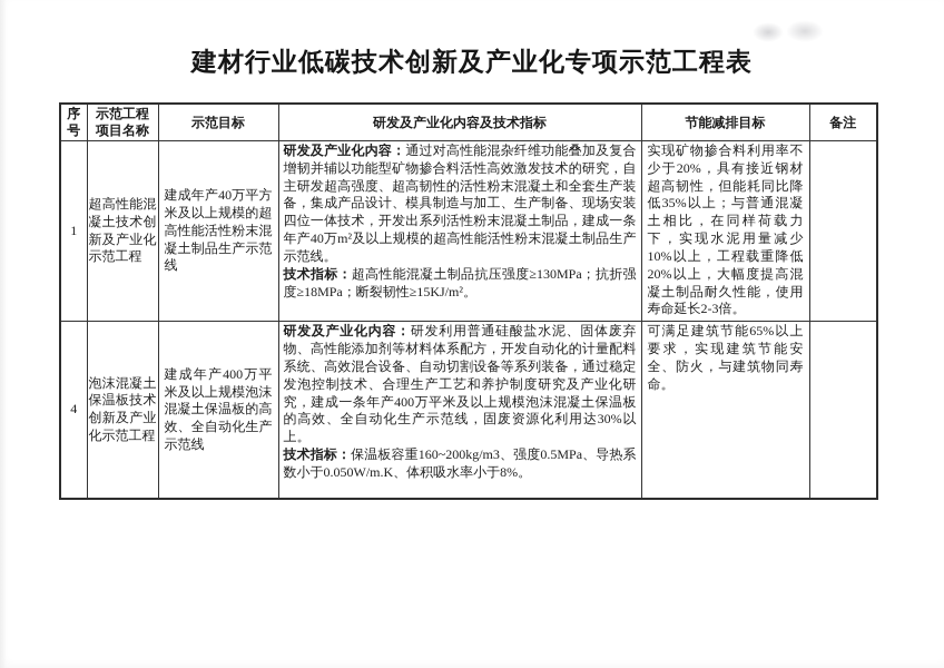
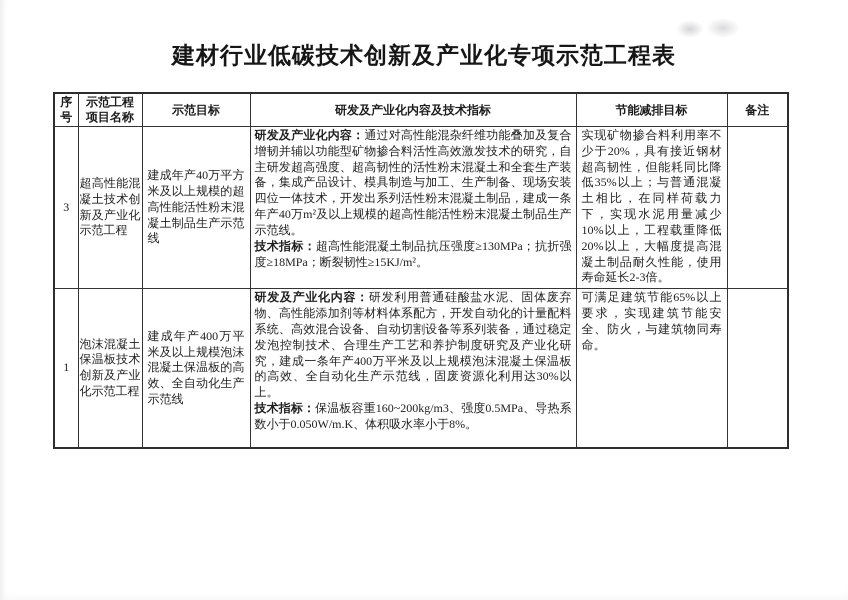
  建材行业低碳技术创新及产业化专项示范工程表
  序号	示范工程项目名称	示范目标	研发及产业化内容及技术指标	节能减排目标	备注
- 1	超高性能混凝土技术创新及产业化示范工程	建成年产40万平方米及以上规模的超高性能活性粉末混凝土制品生产示范线	研发及产业化内容：通过对高性能混杂纤维功能叠加及复合增韧并辅以功能型矿物掺合料活性高效激发技术的研究，自主研发超高强度、超高韧性的活性粉末混凝土和全套生产装备，集成产品设计、模具制造与加工、生产制备、现场安装四位一体技术，开发出系列活性粉末混凝土制品，建成一条年产40万m²及以上规模的超高性能活性粉末混凝土制品生产示范线。 技术指标：超高性能混凝土制品抗压强度≥130MPa；抗折强度≥18MPa；断裂韧性≥15KJ/m²。	实现矿物掺合料利用率不少于20%，具有接近钢材超高韧性，但能耗同比降低35%以上；与普通混凝土相比，在同样荷载力下，实现水泥用量减少10%以上，工程载重降低20%以上，大幅度提高混凝土制品耐久性能，使用寿命延长2-3倍。
+ 3	超高性能混凝土技术创新及产业化示范工程	建成年产40万平方米及以上规模的超高性能活性粉末混凝土制品生产示范线	研发及产业化内容：通过对高性能混杂纤维功能叠加及复合增韧并辅以功能型矿物掺合料活性高效激发技术的研究，自主研发超高强度、超高韧性的活性粉末混凝土和全套生产装备，集成产品设计、模具制造与加工、生产制备、现场安装四位一体技术，开发出系列活性粉末混凝土制品，建成一条年产40万m²及以上规模的超高性能活性粉末混凝土制品生产示范线。 技术指标：超高性能混凝土制品抗压强度≥130MPa；抗折强度≥18MPa；断裂韧性≥15KJ/m²。	实现矿物掺合料利用率不少于20%，具有接近钢材超高韧性，但能耗同比降低35%以上；与普通混凝土相比，在同样荷载力下，实现水泥用量减少10%以上，工程载重降低20%以上，大幅度提高混凝土制品耐久性能，使用寿命延长2-3倍。
- 4	泡沫混凝土保温板技术创新及产业化示范工程	建成年产400万平米及以上规模泡沫混凝土保温板的高效、全自动化生产示范线	研发及产业化内容：研发利用普通硅酸盐水泥、固体废弃物、高性能添加剂等材料体系配方，开发自动化的计量配料系统、高效混合设备、自动切割设备等系列装备，通过稳定发泡控制技术、合理生产工艺和养护制度研究及产业化研究，建成一条年产400万平米及以上规模泡沫混凝土保温板的高效、全自动化生产示范线，固废资源化利用达30%以上。 技术指标：保温板容重160~200kg/m3、强度0.5MPa、导热系数小于0.050W/m.K、体积吸水率小于8%。	可满足建筑节能65%以上要求，实现建筑节能安全、防火，与建筑物同寿命。
+ 1	泡沫混凝土保温板技术创新及产业化示范工程	建成年产400万平米及以上规模泡沫混凝土保温板的高效、全自动化生产示范线	研发及产业化内容：研发利用普通硅酸盐水泥、固体废弃物、高性能添加剂等材料体系配方，开发自动化的计量配料系统、高效混合设备、自动切割设备等系列装备，通过稳定发泡控制技术、合理生产工艺和养护制度研究及产业化研究，建成一条年产400万平米及以上规模泡沫混凝土保温板的高效、全自动化生产示范线，固废资源化利用达30%以上。 技术指标：保温板容重160~200kg/m3、强度0.5MPa、导热系数小于0.050W/m.K、体积吸水率小于8%。	可满足建筑节能65%以上要求，实现建筑节能安全、防火，与建筑物同寿命。
